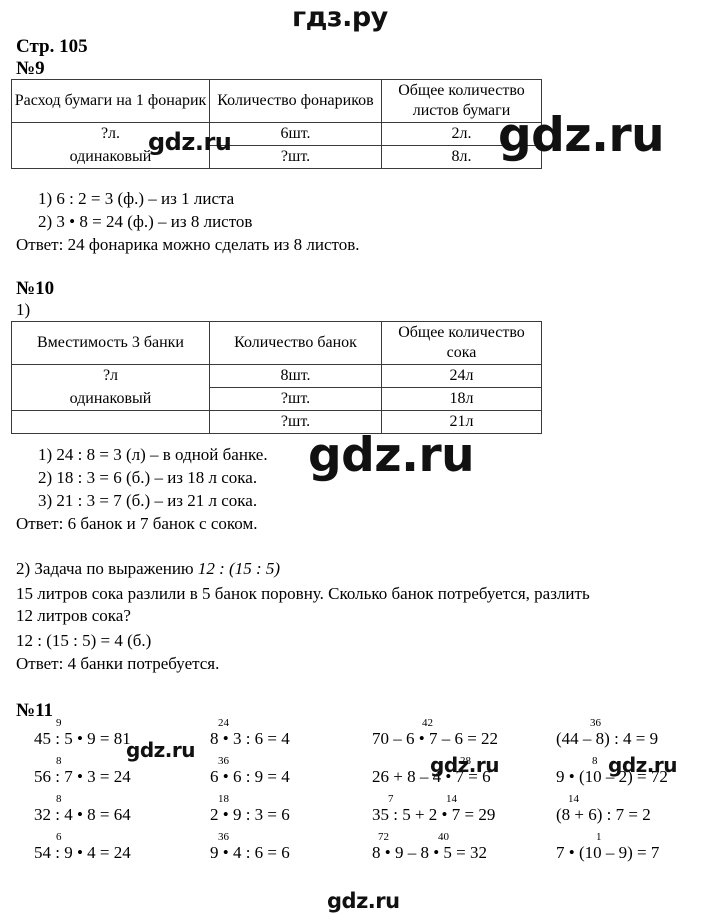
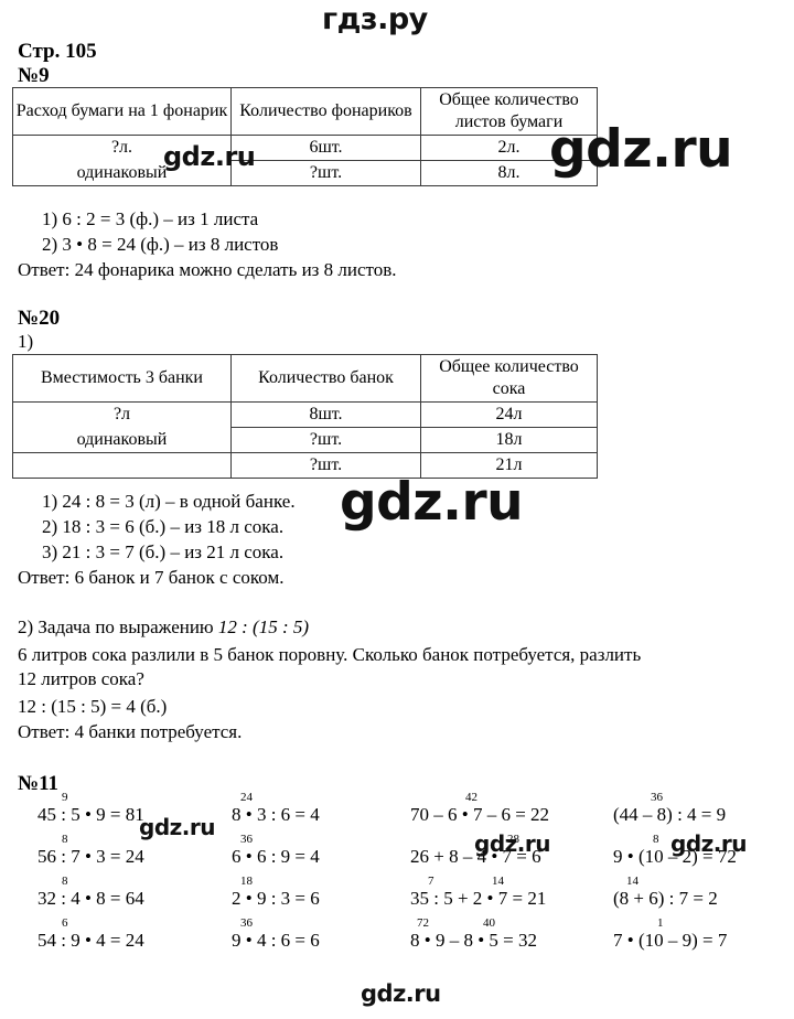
  гдз.ру
  gdz.ru
  gdz.ru
  gdz.ru
  gdz.ru
  gdz.ru
  gdz.ru
  gdz.ru
  Стр. 105
  №9
  Расход бумаги на 1 фонарик	Количество фонариков	Общее количество листов бумаги
  ?л. одинаковый	6шт.	2л.
  ?шт.	8л.
  1) 6 : 2 = 3 (ф.) – из 1 листа
  2) 3 • 8 = 24 (ф.) – из 8 листов
  Ответ: 24 фонарика можно сделать из 8 листов.
- №10
+ №20
  1)
  Вместимость 3 банки	Количество банок	Общее количество сока
  ?л одинаковый	8шт.	24л
  ?шт.	18л
  	?шт.	21л
  1) 24 : 8 = 3 (л) – в одной банке.
  2) 18 : 3 = 6 (б.) – из 18 л сока.
  3) 21 : 3 = 7 (б.) – из 21 л сока.
  Ответ: 6 банок и 7 банок с соком.
  2) Задача по выражению 12 : (15 : 5)
- 15 литров сока разлили в 5 банок поровну. Сколько банок потребуется, разлить
+ 6 литров сока разлили в 5 банок поровну. Сколько банок потребуется, разлить
  12 литров сока?
  12 : (15 : 5) = 4 (б.)
  Ответ: 4 банки потребуется.
  №11
  9
  45 : 5 • 9 = 81
  24
  8 • 3 : 6 = 4
  42
  70 – 6 • 7 – 6 = 22
  36
  (44 – 8) : 4 = 9
  8
  56 : 7 • 3 = 24
  36
  6 • 6 : 9 = 4
  28
  26 + 8 – 4 • 7 = 6
  8
  9 • (10 – 2) = 72
  8
  32 : 4 • 8 = 64
  18
  2 • 9 : 3 = 6
  7
  14
- 35 : 5 + 2 • 7 = 29
+ 35 : 5 + 2 • 7 = 21
  14
  (8 + 6) : 7 = 2
  6
  54 : 9 • 4 = 24
  36
  9 • 4 : 6 = 6
  72
  40
  8 • 9 – 8 • 5 = 32
  1
  7 • (10 – 9) = 7
